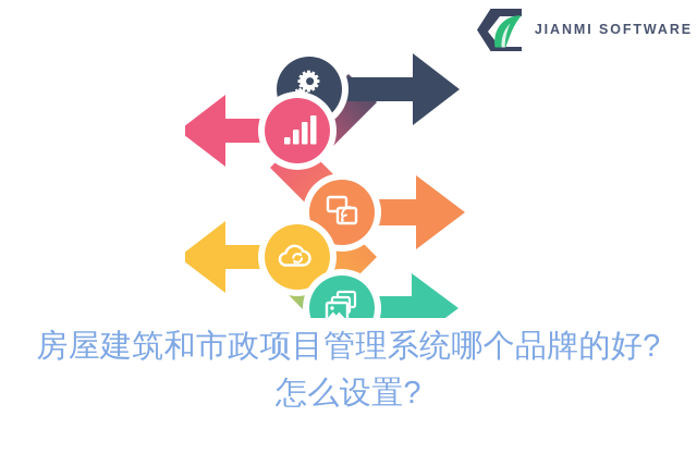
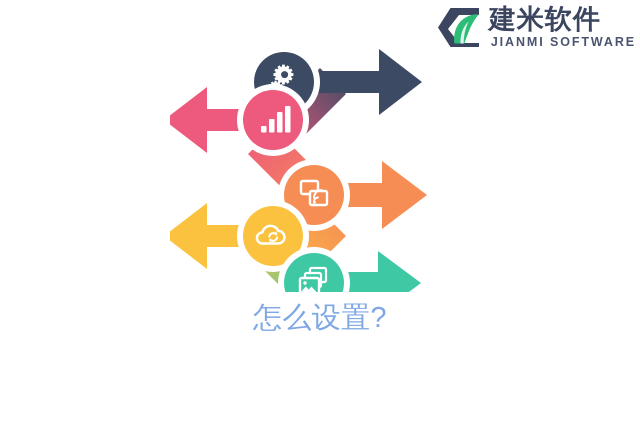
+ 建米软件
  JIANMI SOFTWARE
- 房屋建筑和市政项目管理系统哪个品牌的好?
  怎么设置?
